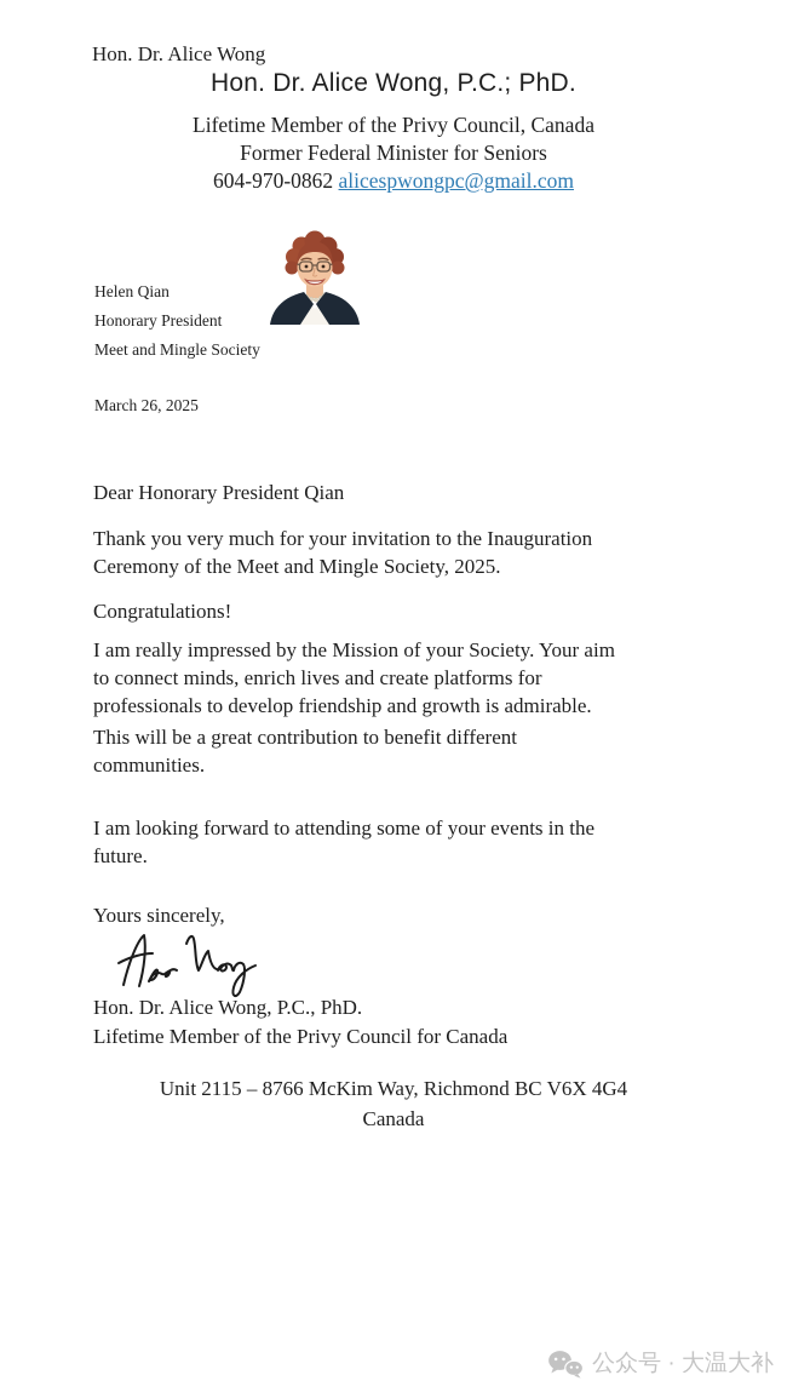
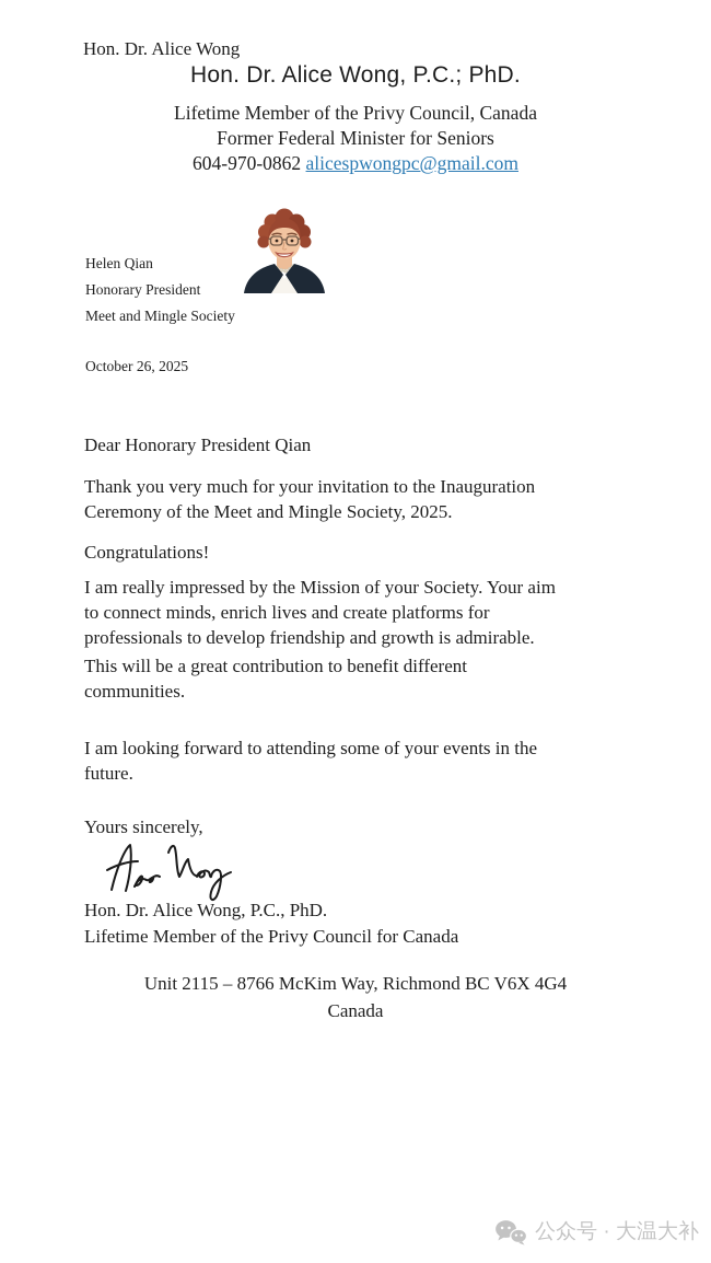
  Hon. Dr. Alice Wong
  Hon. Dr. Alice Wong, P.C.; PhD.
  Lifetime Member of the Privy Council, Canada
  Former Federal Minister for Seniors
  604-970-0862 alicespwongpc@gmail.com
  Helen Qian
  Honorary President
  Meet and Mingle Society
- March 26, 2025
+ October 26, 2025
  Dear Honorary President Qian
  Thank you very much for your invitation to the Inauguration
  Ceremony of the Meet and Mingle Society, 2025.
  Congratulations!
  I am really impressed by the Mission of your Society. Your aim
  to connect minds, enrich lives and create platforms for
  professionals to develop friendship and growth is admirable.
  This will be a great contribution to benefit different
  communities.
  I am looking forward to attending some of your events in the
  future.
  Yours sincerely,
  Hon. Dr. Alice Wong, P.C., PhD.
  Lifetime Member of the Privy Council for Canada
  Unit 2115 – 8766 McKim Way, Richmond BC V6X 4G4
  Canada
  公众号 · 大温大补
